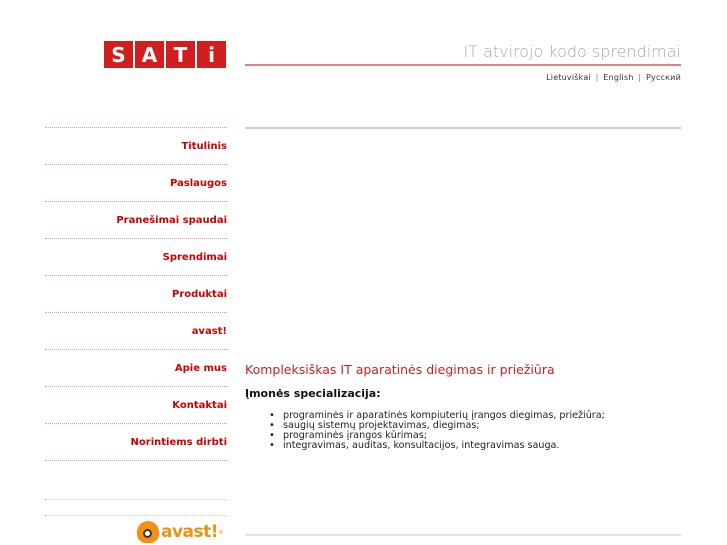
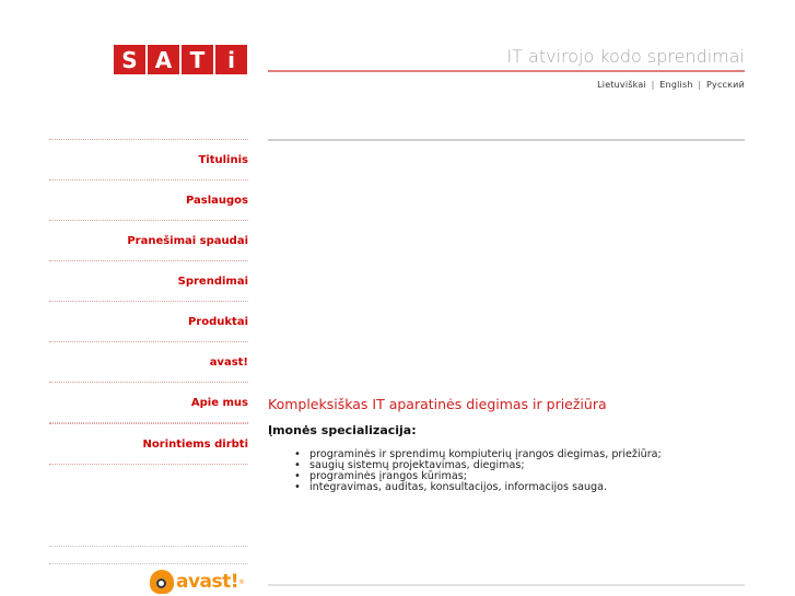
  S
  A
  T
  i
  IT atvirojo kodo sprendimai
  Lietuviškai | English | Русский
  Titulinis
  Paslaugos
  Pranešimai spaudai
  Sprendimai
  Produktai
  avast!
  Apie mus
- Kontaktai
  Norintiems dirbti
  avast!
  Kompleksiškas IT aparatinės diegimas ir priežiūra
  Įmonės specializacija:
- programinės ir aparatinės kompiuterių įrangos diegimas, priežiūra;
+ programinės ir sprendimų kompiuterių įrangos diegimas, priežiūra;
  saugių sistemų projektavimas, diegimas;
  programinės įrangos kūrimas;
- integravimas, auditas, konsultacijos, integravimas sauga.
+ integravimas, auditas, konsultacijos, informacijos sauga.
